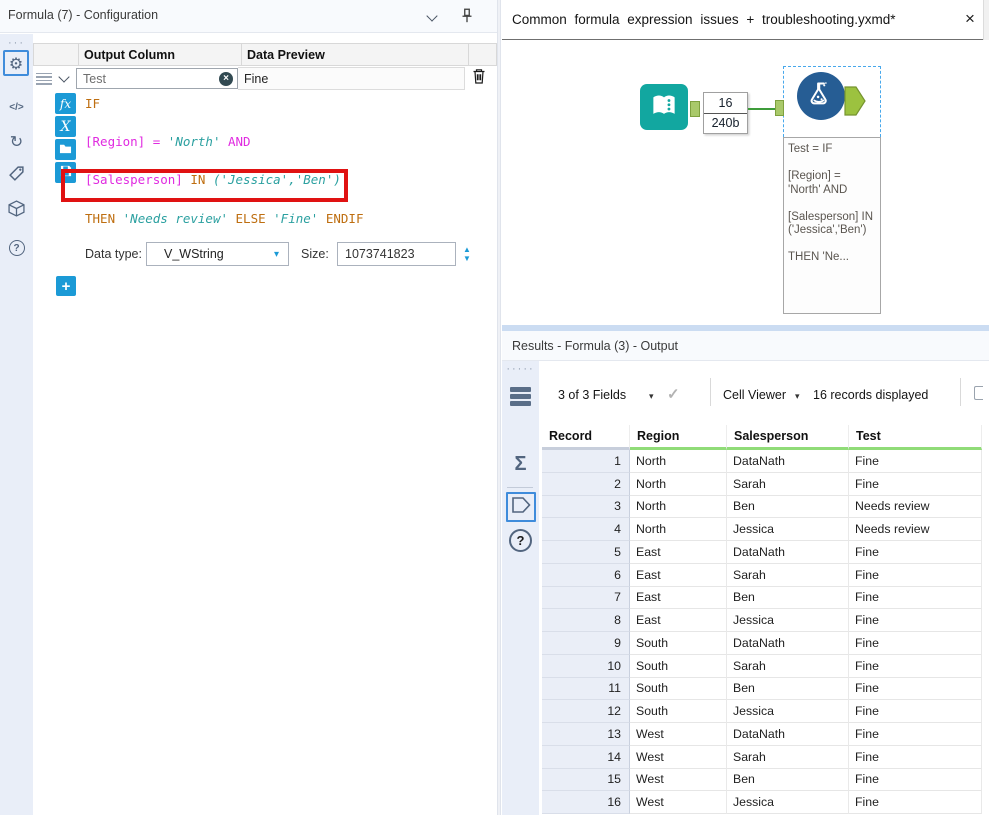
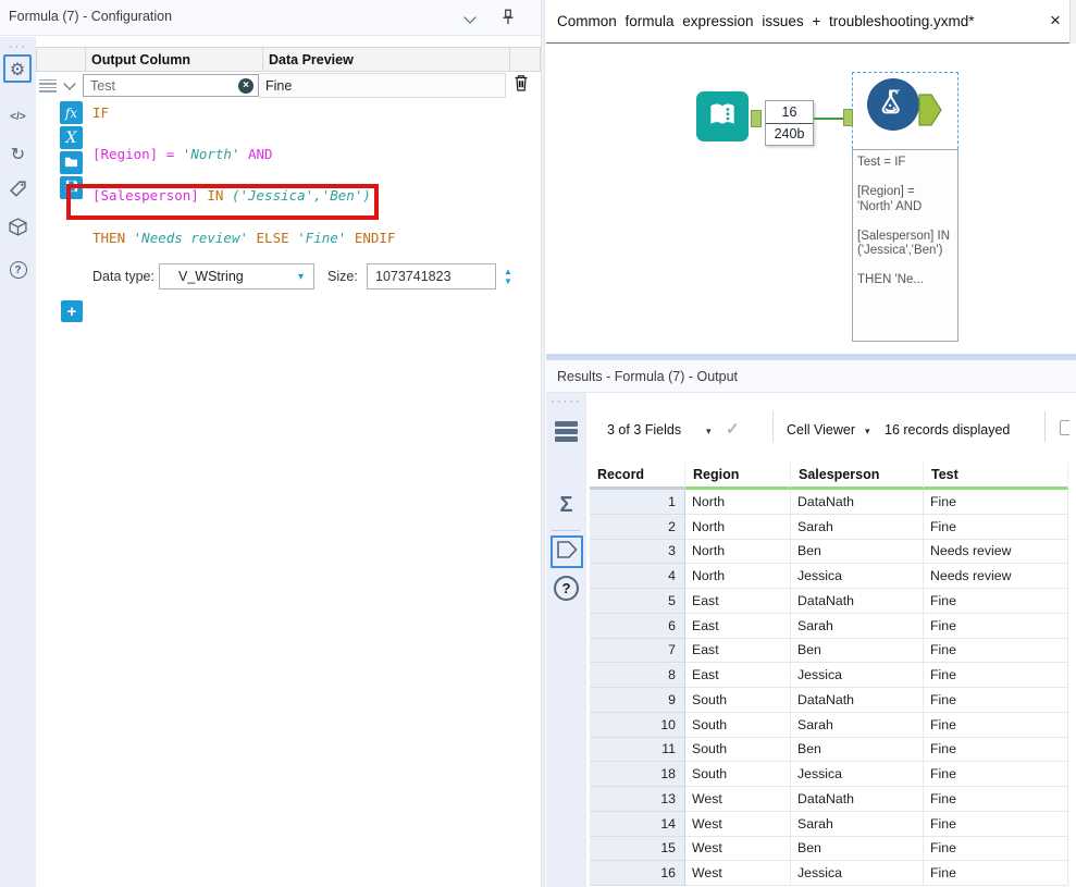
  Formula (7) - Configuration
  ···
  ⚙
  </>
  ↻
  ?
  Output Column
  Data Preview
  Test
  ×
  Fine
  fx
  X
  IF
  [Region] = 'North' AND
  [Salesperson] IN ('Jessica','Ben')
  THEN 'Needs review' ELSE 'Fine' ENDIF
  Data type:
  V_WString
  ▾
  Size:
  1073741823
  ▲
  ▼
  +
  Common formula expression issues + troubleshooting.yxmd*
  ×
  16
  240b
  Test = IF
  [Region] =
  'North' AND
  [Salesperson] IN
  ('Jessica','Ben')
  THEN 'Ne...
- Results - Formula (3) - Output
+ Results - Formula (7) - Output
  ·····
  Σ
  ?
  3 of 3 Fields
  ▾
  ✓
  Cell Viewer
  ▾
  16 records displayed
  Record
  Region
  Salesperson
  Test
  1
  North
  DataNath
  Fine
  2
  North
  Sarah
  Fine
  3
  North
  Ben
  Needs review
  4
  North
  Jessica
  Needs review
  5
  East
  DataNath
  Fine
  6
  East
  Sarah
  Fine
  7
  East
  Ben
  Fine
  8
  East
  Jessica
  Fine
  9
  South
  DataNath
  Fine
  10
  South
  Sarah
  Fine
  11
  South
  Ben
  Fine
- 12
+ 18
  South
  Jessica
  Fine
  13
  West
  DataNath
  Fine
  14
  West
  Sarah
  Fine
  15
  West
  Ben
  Fine
  16
  West
  Jessica
  Fine
